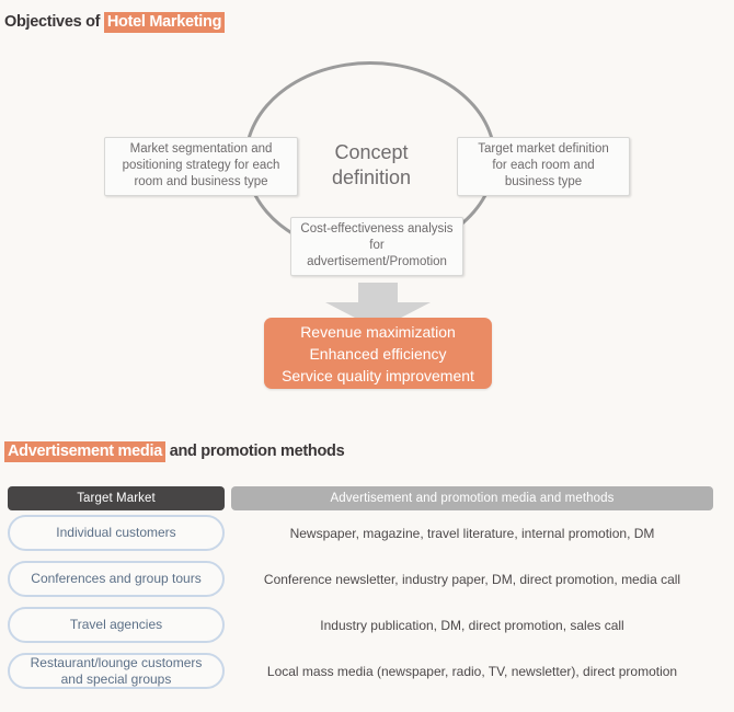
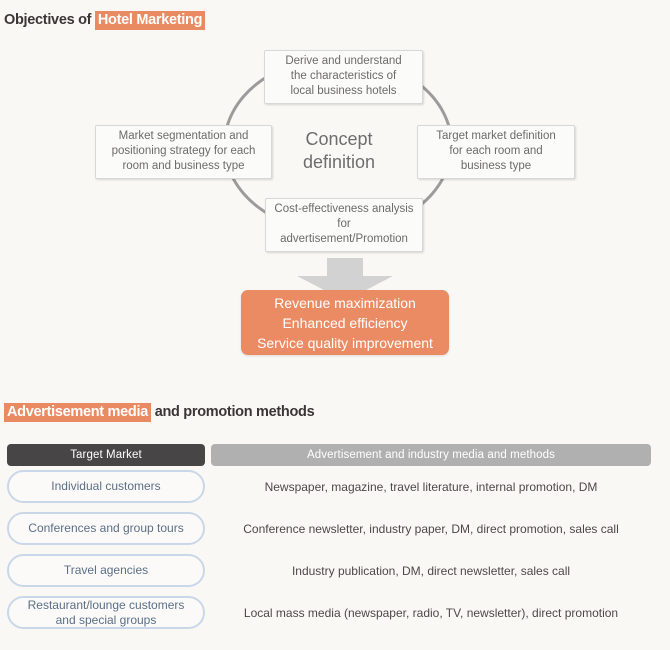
  Objectives of Hotel Marketing
+ Derive and understand
+ the characteristics of
+ local business hotels
  Market segmentation and
  positioning strategy for each
  room and business type
  Target market definition
  for each room and
  business type
  Cost-effectiveness analysis
  for
  advertisement/Promotion
  Concept
  definition
  Revenue maximization
  Enhanced efficiency
  Service quality improvement
  Advertisement media and promotion methods
  Target Market
- Advertisement and promotion media and methods
+ Advertisement and industry media and methods
  Individual customers
  Newspaper, magazine, travel literature, internal promotion, DM
  Conferences and group tours
- Conference newsletter, industry paper, DM, direct promotion, media call
+ Conference newsletter, industry paper, DM, direct promotion, sales call
  Travel agencies
- Industry publication, DM, direct promotion, sales call
+ Industry publication, DM, direct newsletter, sales call
  Restaurant/lounge customers
  and special groups
  Local mass media (newspaper, radio, TV, newsletter), direct promotion
